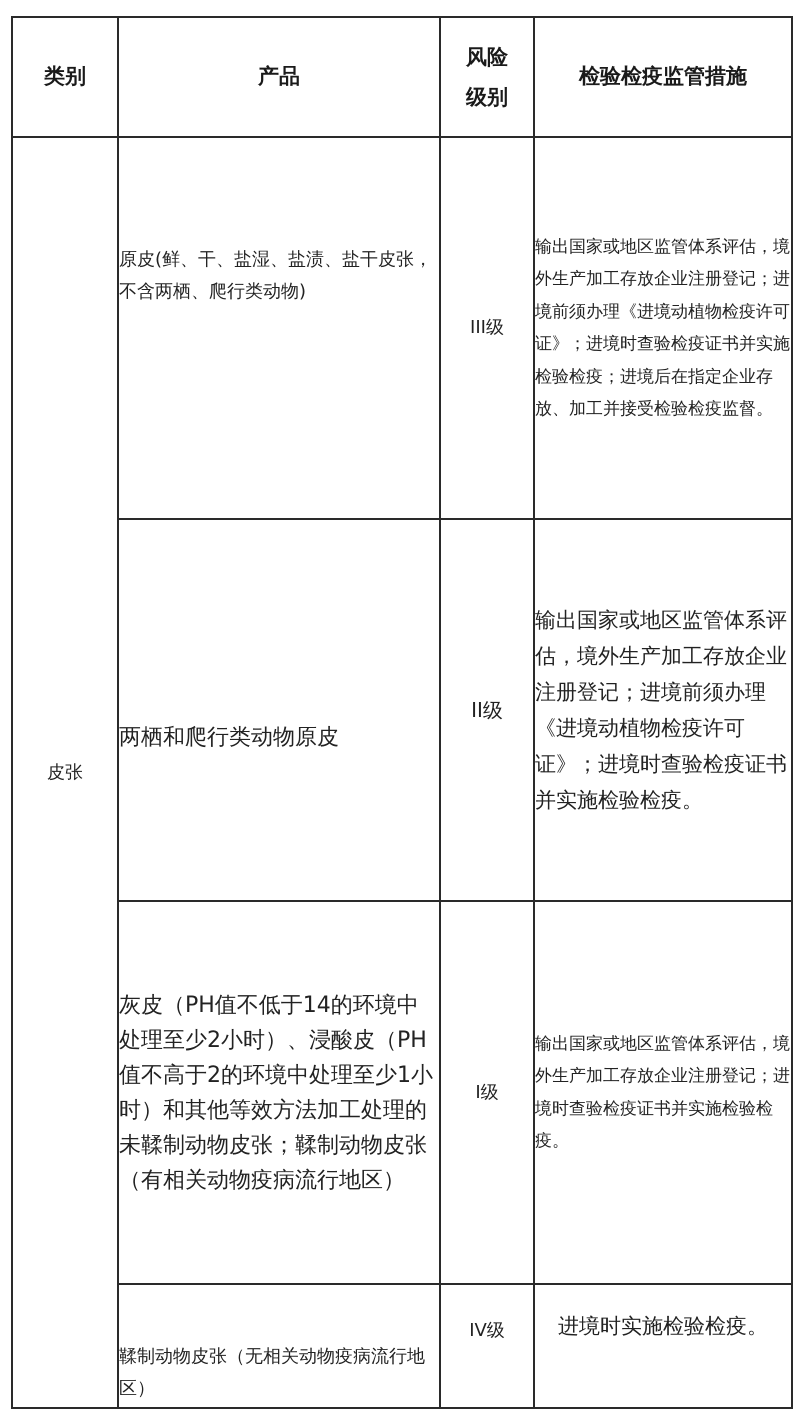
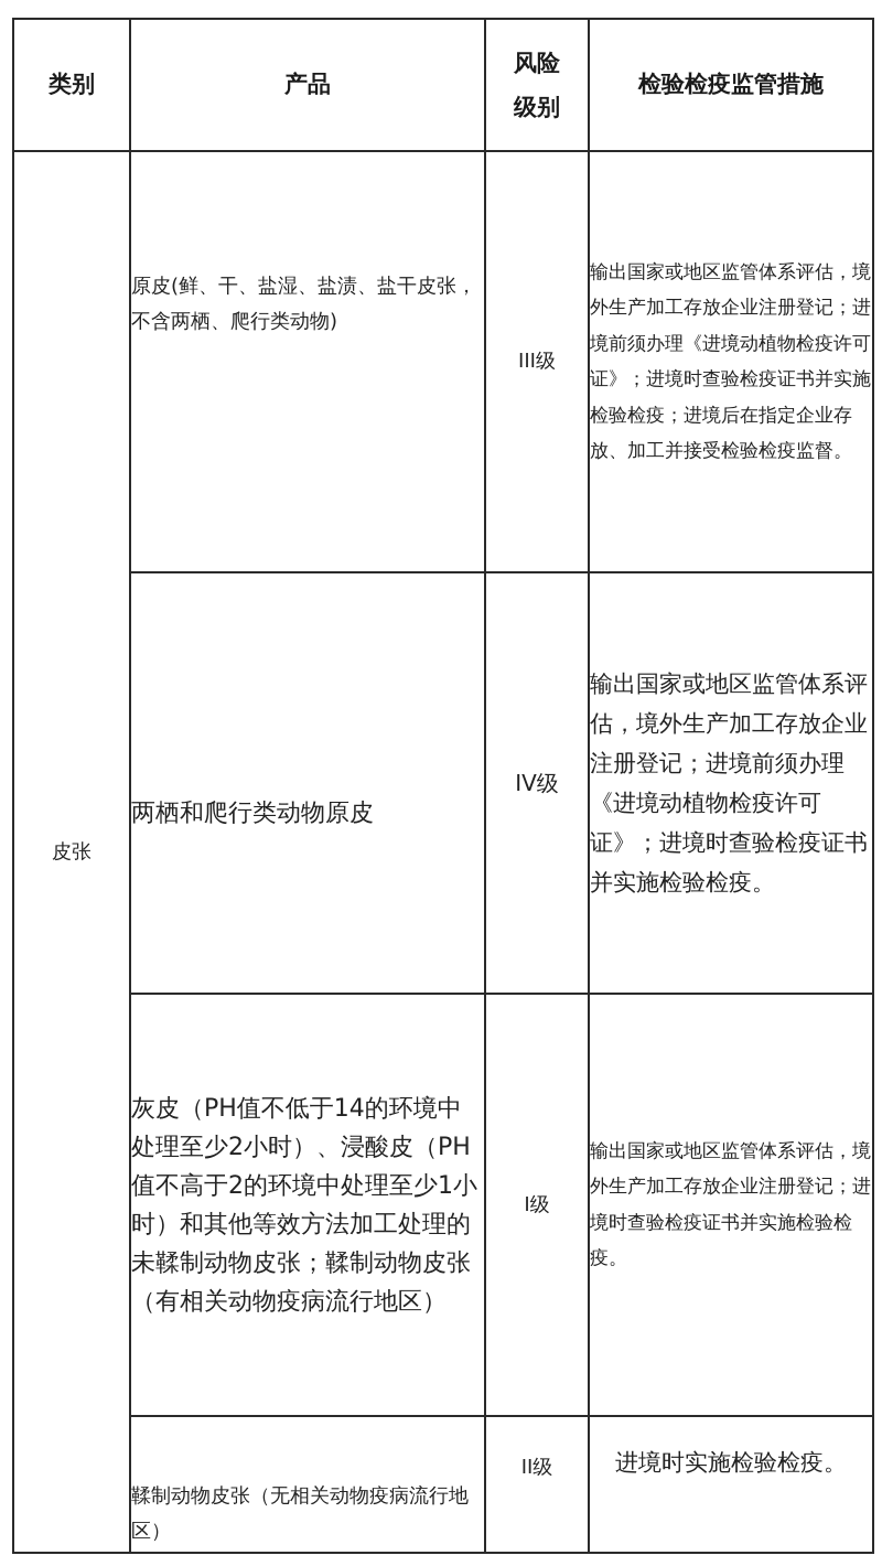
  类别	产品	风险 级别	检验检疫监管措施
  皮张	原皮(鲜、干、盐湿、盐渍、盐干皮张，不含两栖、爬行类动物)	III级	输出国家或地区监管体系评估，境外生产加工存放企业注册登记；进境前须办理《进境动植物检疫许可证》；进境时查验检疫证书并实施检验检疫；进境后在指定企业存放、加工并接受检验检疫监督。
- 两栖和爬行类动物原皮	II级	输出国家或地区监管体系评估，境外生产加工存放企业注册登记；进境前须办理《进境动植物检疫许可证》；进境时查验检疫证书并实施检验检疫。
+ 两栖和爬行类动物原皮	IV级	输出国家或地区监管体系评估，境外生产加工存放企业注册登记；进境前须办理《进境动植物检疫许可证》；进境时查验检疫证书并实施检验检疫。
  灰皮（PH值不低于14的环境中处理至少2小时）、浸酸皮（PH值不高于2的环境中处理至少1小时）和其他等效方法加工处理的未鞣制动物皮张；鞣制动物皮张（有相关动物疫病流行地区）	I级	输出国家或地区监管体系评估，境外生产加工存放企业注册登记；进境时查验检疫证书并实施检验检疫。
- 鞣制动物皮张（无相关动物疫病流行地区）	IV级	进境时实施检验检疫。
+ 鞣制动物皮张（无相关动物疫病流行地区）	II级	进境时实施检验检疫。
